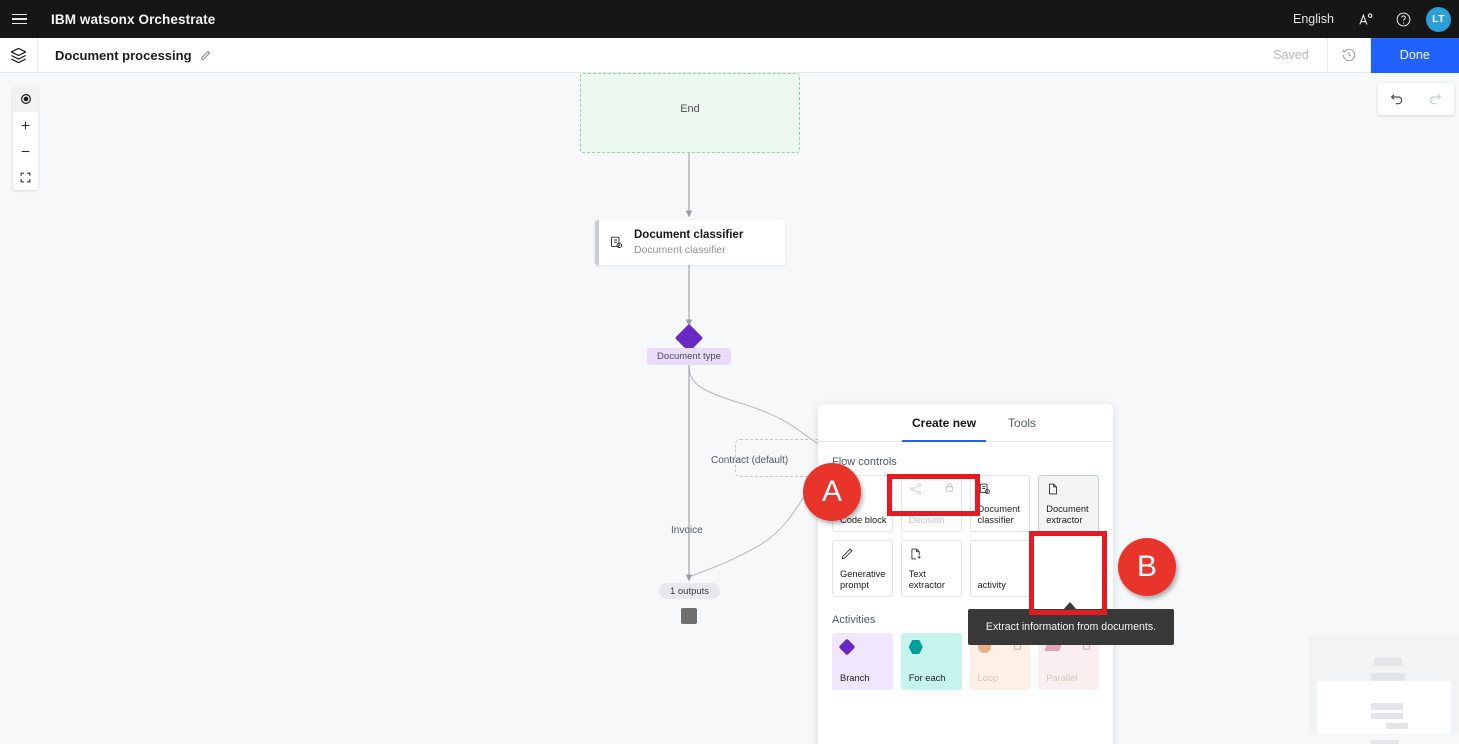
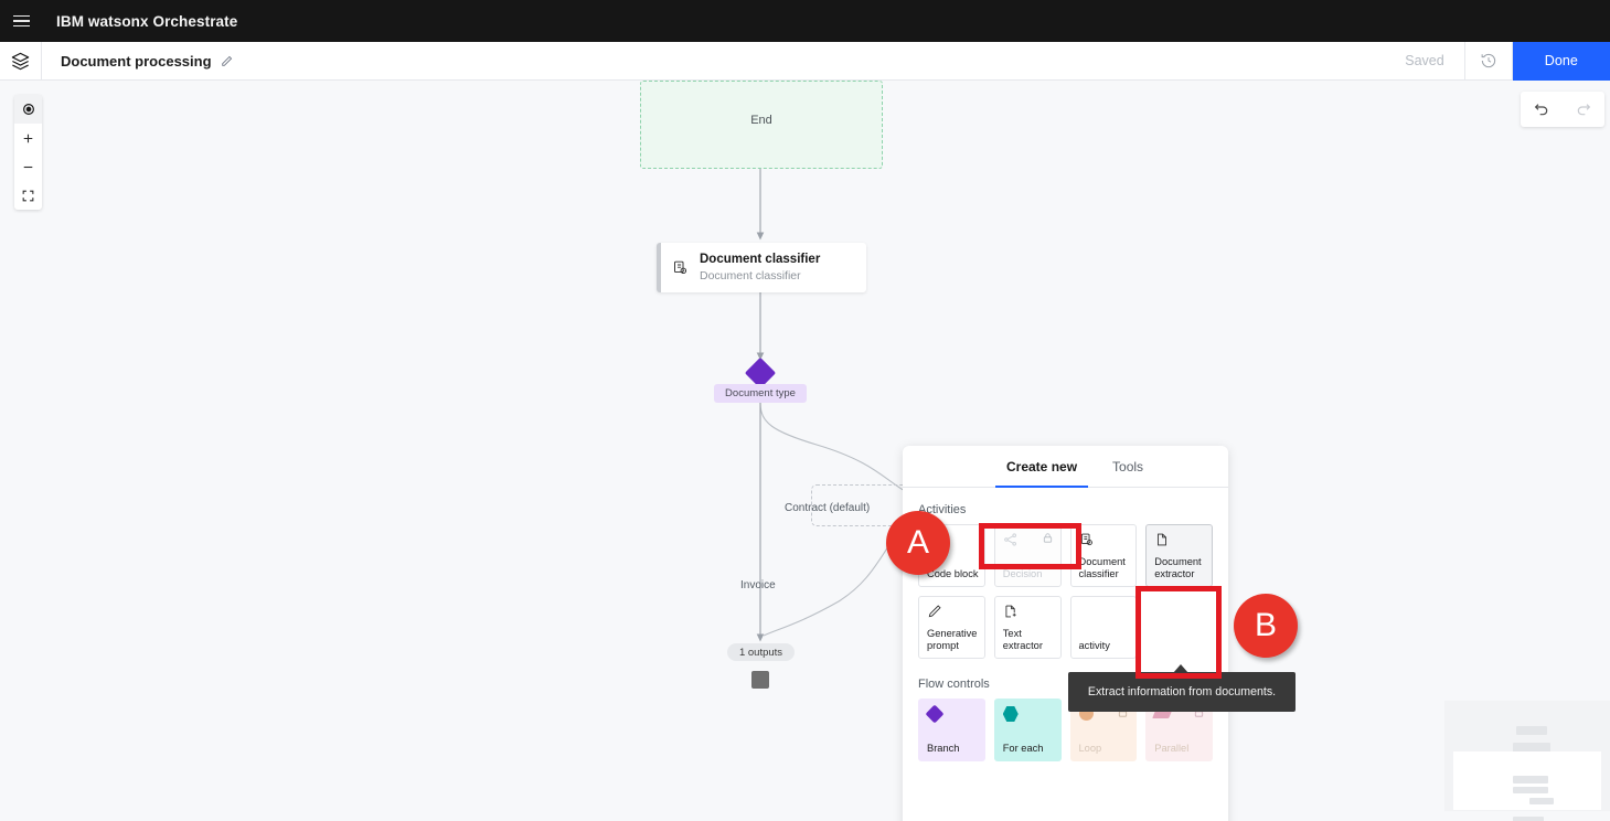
  IBM watsonx Orchestrate
- English
- LT
  Document processing
  Saved
  Done
  End
  Document classifier
  Document classifier
  Document type
  Contract (default)
  Invoice
  1 outputs
  Create new
  Tools
- Flow controls
+ Activities
  Code block
  Decision
  Document classifier
  Document extractor
  Generative prompt
  Text extractor
  activity
- Activities
+ Flow controls
  Branch
  For each
  Loop
  Parallel
  Extract information from documents.
  A
  B
